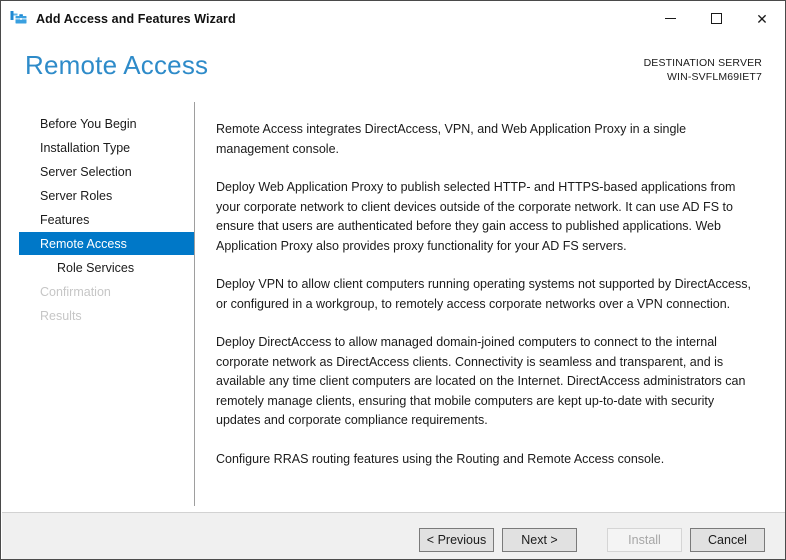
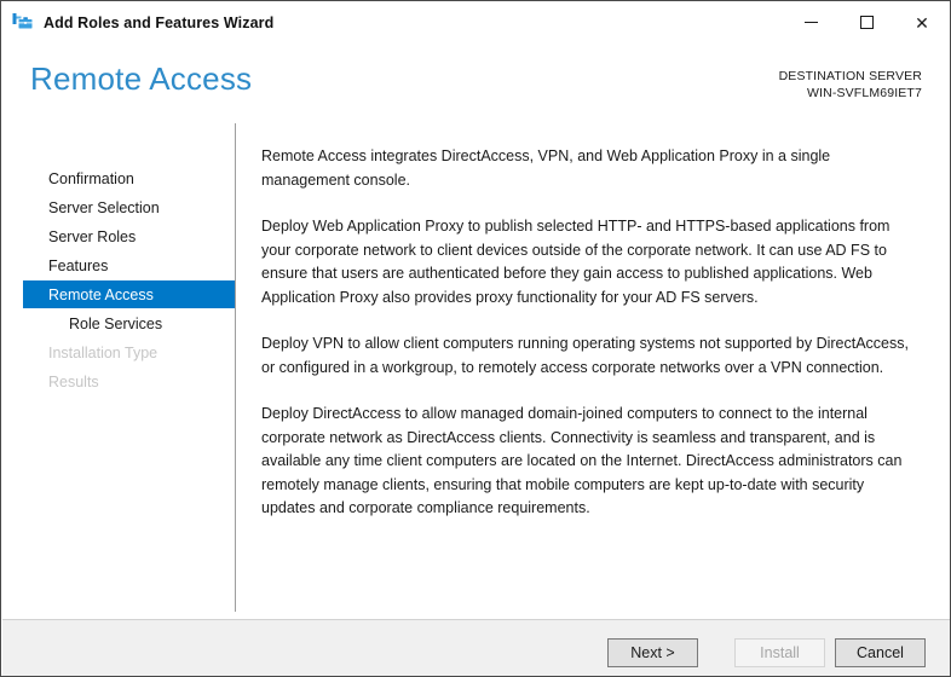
- Add Access and Features Wizard
+ Add Roles and Features Wizard
  ✕
  Remote Access
  DESTINATION SERVER
  WIN-SVFLM69IET7
- Before You Begin
- Installation Type
+ Confirmation
  Server Selection
  Server Roles
  Features
  Remote Access
  Role Services
- Confirmation
+ Installation Type
  Results
  Remote Access integrates DirectAccess, VPN, and Web Application Proxy in a single management console.
  Deploy Web Application Proxy to publish selected HTTP- and HTTPS-based applications from your corporate network to client devices outside of the corporate network. It can use AD FS to ensure that users are authenticated before they gain access to published applications. Web Application Proxy also provides proxy functionality for your AD FS servers.
  Deploy VPN to allow client computers running operating systems not supported by DirectAccess, or configured in a workgroup, to remotely access corporate networks over a VPN connection.
  Deploy DirectAccess to allow managed domain-joined computers to connect to the internal corporate network as DirectAccess clients. Connectivity is seamless and transparent, and is available any time client computers are located on the Internet. DirectAccess administrators can remotely manage clients, ensuring that mobile computers are kept up-to-date with security updates and corporate compliance requirements.
- Configure RRAS routing features using the Routing and Remote Access console.
- < Previous
  Next >
  Install
  Cancel
